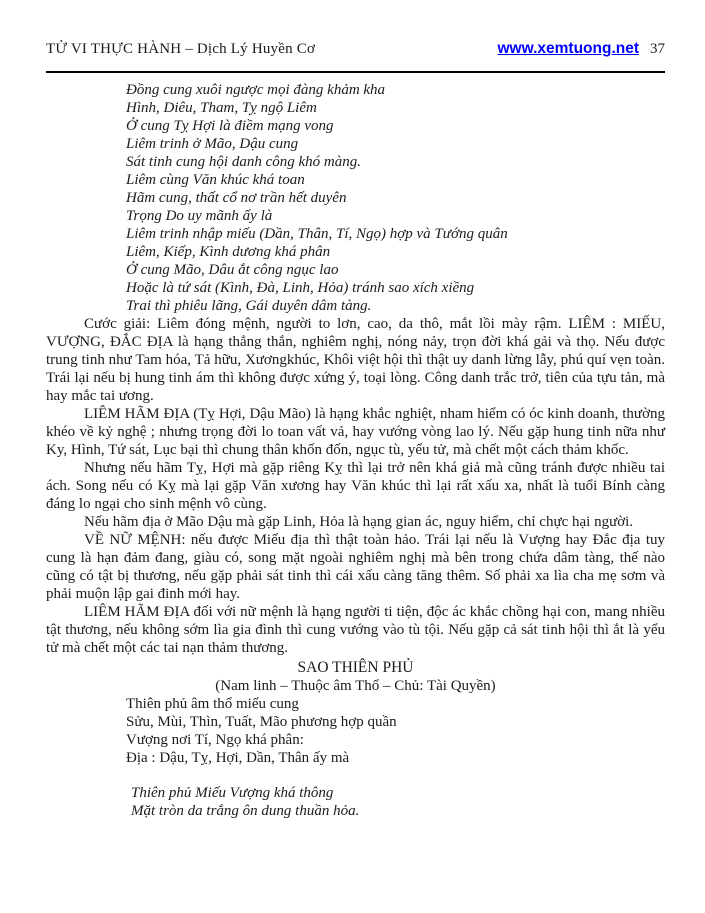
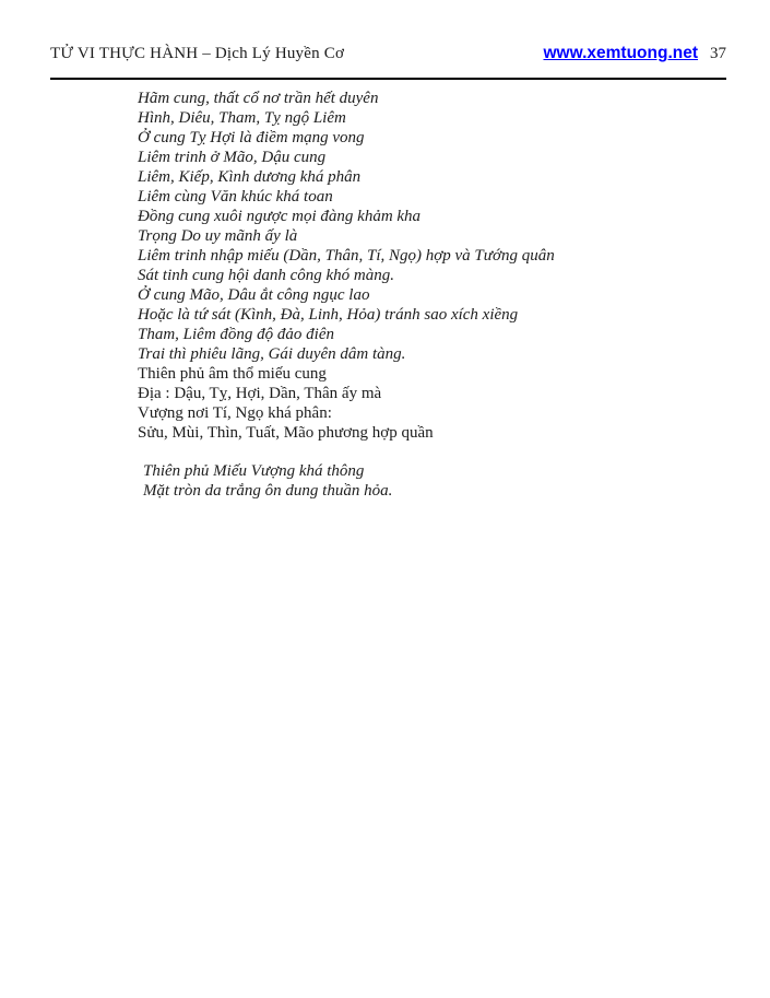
  TỬ VI THỰC HÀNH – Dịch Lý Huyền Cơ
  www.xemtuong.net
  37
- Đồng cung xuôi ngược mọi đàng khảm kha
+ Hãm cung, thất cổ nơ trần hết duyên
  Hình, Diêu, Tham, Tỵ ngộ Liêm
  Ở cung Tỵ Hợi là điềm mạng vong
  Liêm trinh ở Mão, Dậu cung
- Sát tinh cung hội danh công khó màng.
+ Liêm, Kiếp, Kình dương khá phân
  Liêm cùng Văn khúc khá toan
- Hãm cung, thất cổ nơ trần hết duyên
+ Đồng cung xuôi ngược mọi đàng khảm kha
  Trọng Do uy mãnh ấy là
  Liêm trinh nhập miếu (Dần, Thân, Tí, Ngọ) hợp và Tướng quân
- Liêm, Kiếp, Kình dương khá phân
+ Sát tinh cung hội danh công khó màng.
  Ở cung Mão, Dâu ắt công ngục lao
  Hoặc là tứ sát (Kình, Đà, Linh, Hỏa) tránh sao xích xiềng
+ Tham, Liêm đồng độ đảo điên
  Trai thì phiêu lãng, Gái duyên dâm tàng.
- Cước giải: Liêm đóng mệnh, người to lơn, cao, da thô, mắt lồi mày rậm. LIÊM : MIẾU, VƯỢNG, ĐẮC ĐỊA là hạng thẳng thắn, nghiêm nghị, nóng nảy, trọn đời khá gải và thọ. Nếu được trung tinh như Tam hóa, Tả hữu, Xươngkhúc, Khôi việt hội thì thật uy danh lừng lẫy, phú quí vẹn toàn. Trái lại nếu bị hung tinh ám thì không được xứng ý, toại lòng. Công danh trắc trở, tiên của tựu tản, mà hay mắc tai ương.
- LIÊM HÃM ĐỊA (Tỵ Hợi, Dậu Mão) là hạng khắc nghiệt, nham hiểm có óc kinh doanh, thường khéo về kỷ nghệ ; nhưng trọng đời lo toan vất vả, hay vướng vòng lao lý. Nếu gặp hung tinh nữa như Ky, Hình, Tứ sát, Lục bại thì chung thân khốn đốn, ngục tù, yểu tử, mà chết một cách thảm khốc.
- Nhưng nếu hãm Tỵ, Hợi mà gặp riêng Kỵ thì lại trở nên khá giả mà cũng tránh được nhiều tai ách. Song nếu có Kỵ mà lại gặp Văn xương hay Văn khúc thì lại rất xấu xa, nhất là tuổi Bính càng đáng lo ngại cho sinh mệnh vô cùng.
- Nếu hãm địa ở Mão Dậu mà gặp Linh, Hỏa là hạng gian ác, nguy hiểm, chỉ chực hại người.
- VỀ NỮ MỆNH: nếu được Miếu địa thì thật toàn hảo. Trái lại nếu là Vượng hay Đắc địa tuy cung là hạn đảm đang, giàu có, song mặt ngoài nghiêm nghị mà bên trong chứa dâm tàng, thế nào cũng có tật bị thương, nếu gặp phải sát tinh thì cái xấu càng tăng thêm. Số phải xa lìa cha mẹ sơm và phải muộn lập gai đinh mới hay.
- LIÊM HÃM ĐỊA đối với nữ mệnh là hạng người ti tiện, độc ác khắc chồng hại con, mang nhiều tật thương, nếu không sớm lìa gia đình thì cung vướng vào tù tội. Nếu gặp cả sát tinh hội thì ắt là yểu tử mà chết một các tai nạn thảm thương.
- SAO THIÊN PHỦ
- (Nam linh – Thuộc âm Thổ – Chủ: Tài Quyền)
  Thiên phủ âm thổ miếu cung
- Sửu, Mùi, Thìn, Tuất, Mão phương hợp quần
+ Địa : Dậu, Tỵ, Hợi, Dần, Thân ấy mà
  Vượng nơi Tí, Ngọ khá phân:
- Địa : Dậu, Tỵ, Hợi, Dần, Thân ấy mà
+ Sửu, Mùi, Thìn, Tuất, Mão phương hợp quần
  Thiên phủ Miếu Vượng khá thông
  Mặt tròn da trắng ôn dung thuần hỏa.
